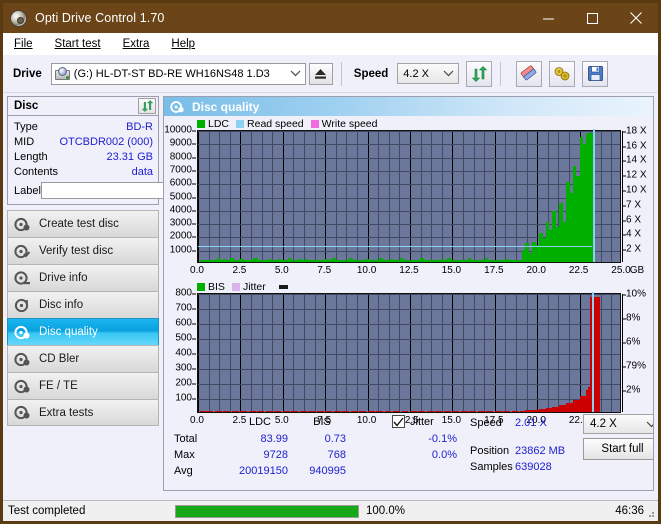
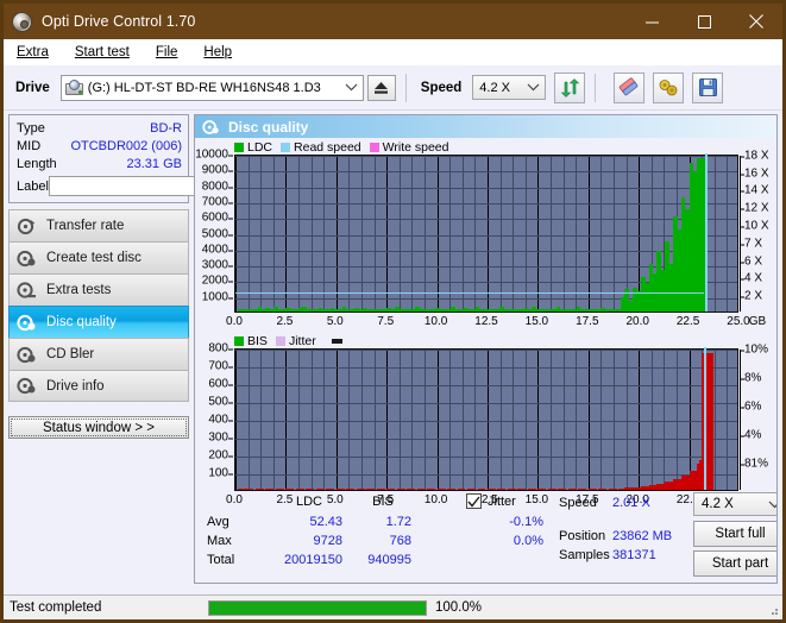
  Opti Drive Control 1.70
- File
+ Extra
  Start test
- Extra
+ File
  Help
  Drive
  (G:) HL-DT-ST BD-RE WH16NS48 1.D3
  Speed
  4.2 X
- Disc
  Type
  BD-R
  MID
- OTCBDR002 (000)
+ OTCBDR002 (006)
  Length
  23.31 GB
- Contents
- data
  Label
+ Transfer rate
  Create test disc
- Verify test disc
- Drive info
+ Extra tests
- Disc info
  Disc quality
  CD Bler
- FE / TE
- Extra tests
+ Drive info
+ Status window > >
  Disc quality
  LDC
  Read speed
  Write speed
  10000
  9000
  8000
  7000
  6000
  5000
  4000
  3000
  2000
  1000
  18 X
  16 X
  14 X
  12 X
  10 X
  7 X
  6 X
  4 X
  2 X
  0.0
  2.5
  5.0
  7.5
  10.0
  12.5
  15.0
  17.5
  20.0
  22.5
  25.0
  GB
  BIS
  Jitter
  800
  700
  600
  500
  400
  300
  200
  100
  10%
  8%
  6%
- 79%
+ 4%
- 2%
+ 81%
  0.0
  2.5
  5.0
  7.5
  10.0
  2.5
  15.0
  17.5
  20.0
  22.
  LDC
  BIS
  Jitter
- Total
+ Avg
- 83.99
+ 52.43
- 0.73
+ 1.72
  -0.1%
  Max
  9728
  768
  0.0%
- Avg
+ Total
  20019150
  940995
  Speed
  2.01 X
  Position
  23862 MB
  Samples
- 639028
+ 381371
  4.2 X
  Start full
+ Start part
  Test completed
  100.0%
- 46:36
